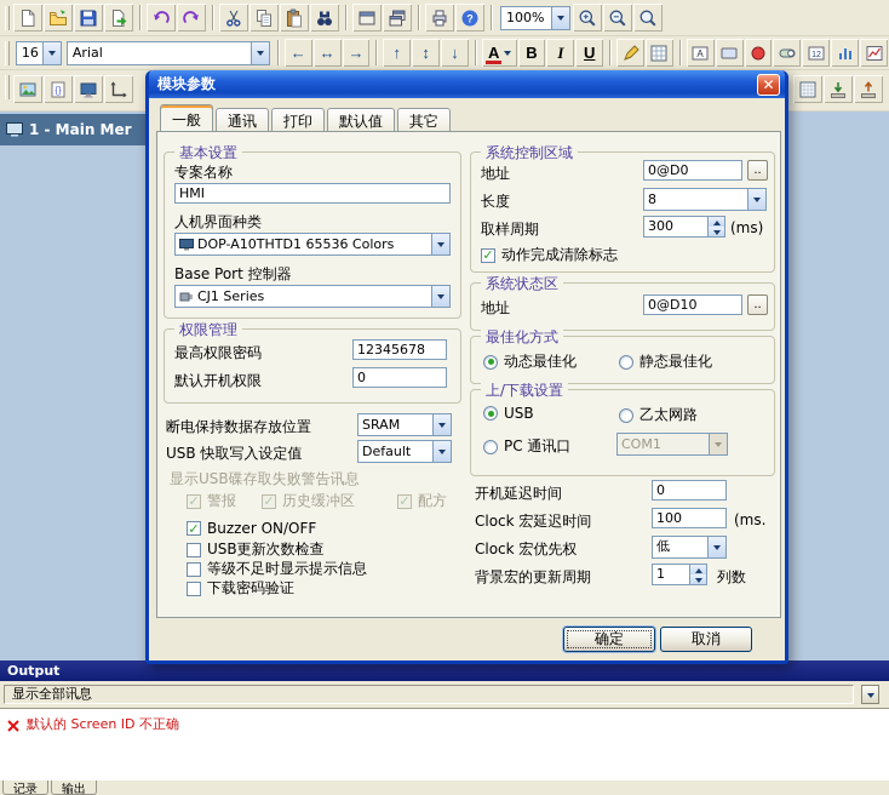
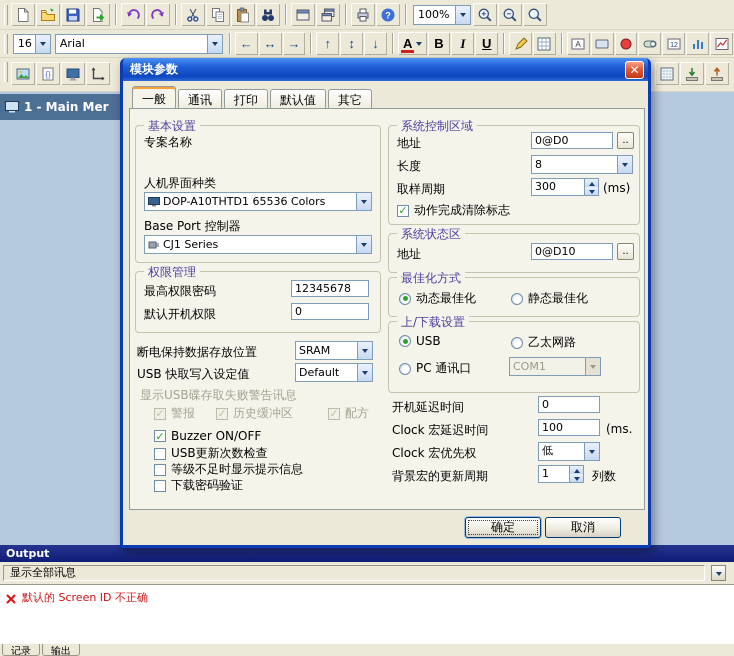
  ?
  100%
  16
  Arial
  ←
  ↔
  →
  ↑
  ↕
  ↓
  A
  B
  I
  U
  A
  {}
  1 - Main Mer
  Output
  显示全部讯息
  默认的 Screen ID 不正确
  记录
  输出
  模块参数
  ✕
  一般
  通讯
  打印
  默认值
  其它
  基本设置
  专案名称
- HMI
  人机界面种类
  DOP-A10THTD1 65536 Colors
  Base Port 控制器
  CJ1 Series
  权限管理
  最高权限密码
  12345678
  默认开机权限
  0
  断电保持数据存放位置
  SRAM
  USB 快取写入设定值
  Default
  显示USB碟存取失败警告讯息
  警报
  历史缓冲区
  配方
  Buzzer ON/OFF
  USB更新次数检查
  等级不足时显示提示信息
  下载密码验证
  系统控制区域
  地址
  0@D0
  ..
  长度
  8
  取样周期
  300
  (ms)
  动作完成清除标志
  系统状态区
  地址
  0@D10
  ..
  最佳化方式
  动态最佳化
  静态最佳化
  上/下载设置
  USB
  乙太网路
  PC 通讯口
  COM1
  开机延迟时间
  0
  Clock 宏延迟时间
  100
  (ms.
  Clock 宏优先权
  低
  背景宏的更新周期
  1
  列数
  确定
  取消
